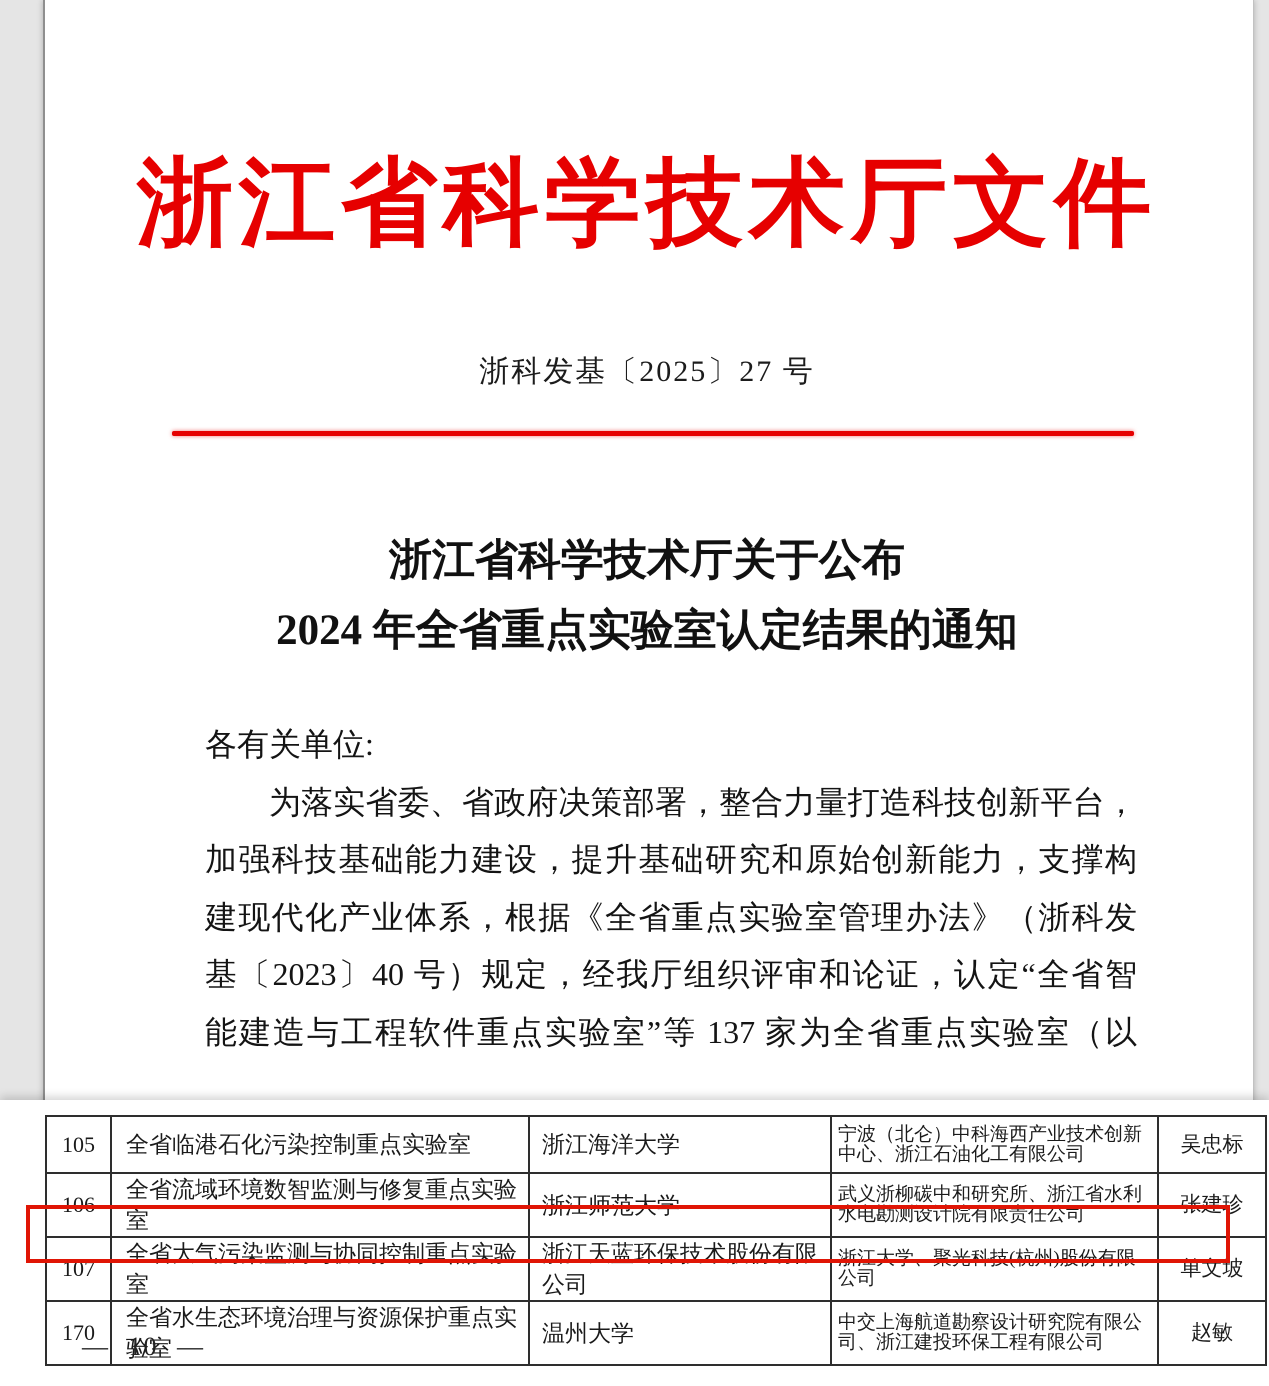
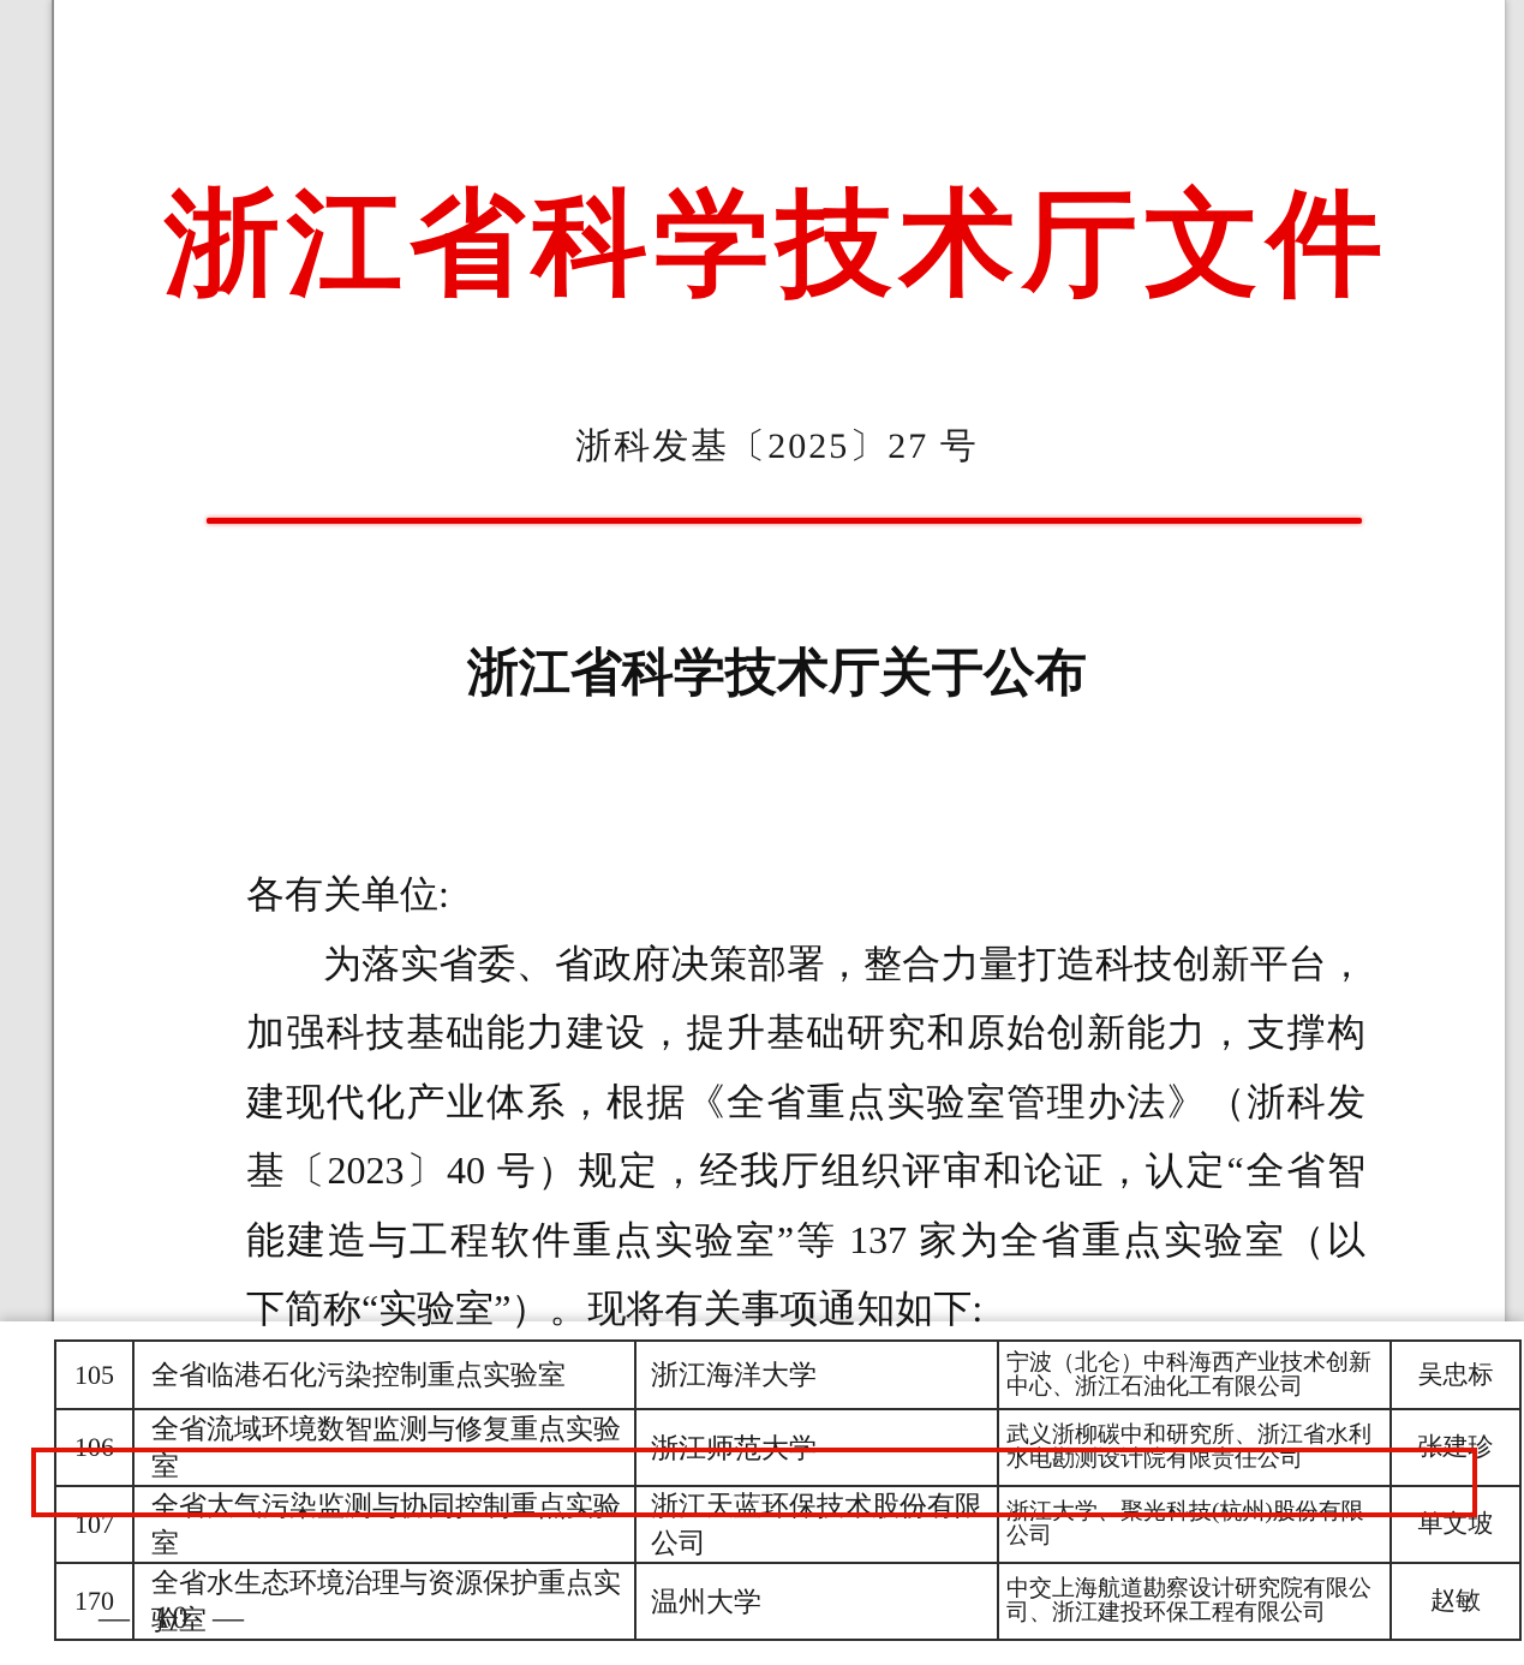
  浙江省科学技术厅文件
  浙科发基〔2025〕27 号
  浙江省科学技术厅关于公布
- 2024 年全省重点实验室认定结果的通知
  各有关单位:
  为落实省委、省政府决策部署，整合力量打造科技创新平台，
  加强科技基础能力建设，提升基础研究和原始创新能力，支撑构
  建现代化产业体系，根据《全省重点实验室管理办法》（浙科发
  基〔2023〕40 号）规定，经我厅组织评审和论证，认定“全省智
  能建造与工程软件重点实验室”等 137 家为全省重点实验室（以
+ 下简称“实验室”）。现将有关事项通知如下:
  105	全省临港石化污染控制重点实验室	浙江海洋大学	宁波（北仑）中科海西产业技术创新中心、浙江石油化工有限公司	吴忠标
  106	全省流域环境数智监测与修复重点实验室	浙江师范大学	武义浙柳碳中和研究所、浙江省水利水电勘测设计院有限责任公司	张建珍
  107	全省大气污染监测与协同控制重点实验室	浙江天蓝环保技术股份有限公司	浙江大学、聚光科技(杭州)股份有限公司	单文坡
  170	全省水生态环境治理与资源保护重点实验室	温州大学	中交上海航道勘察设计研究院有限公司、浙江建投环保工程有限公司	赵敏
  — 10 —
